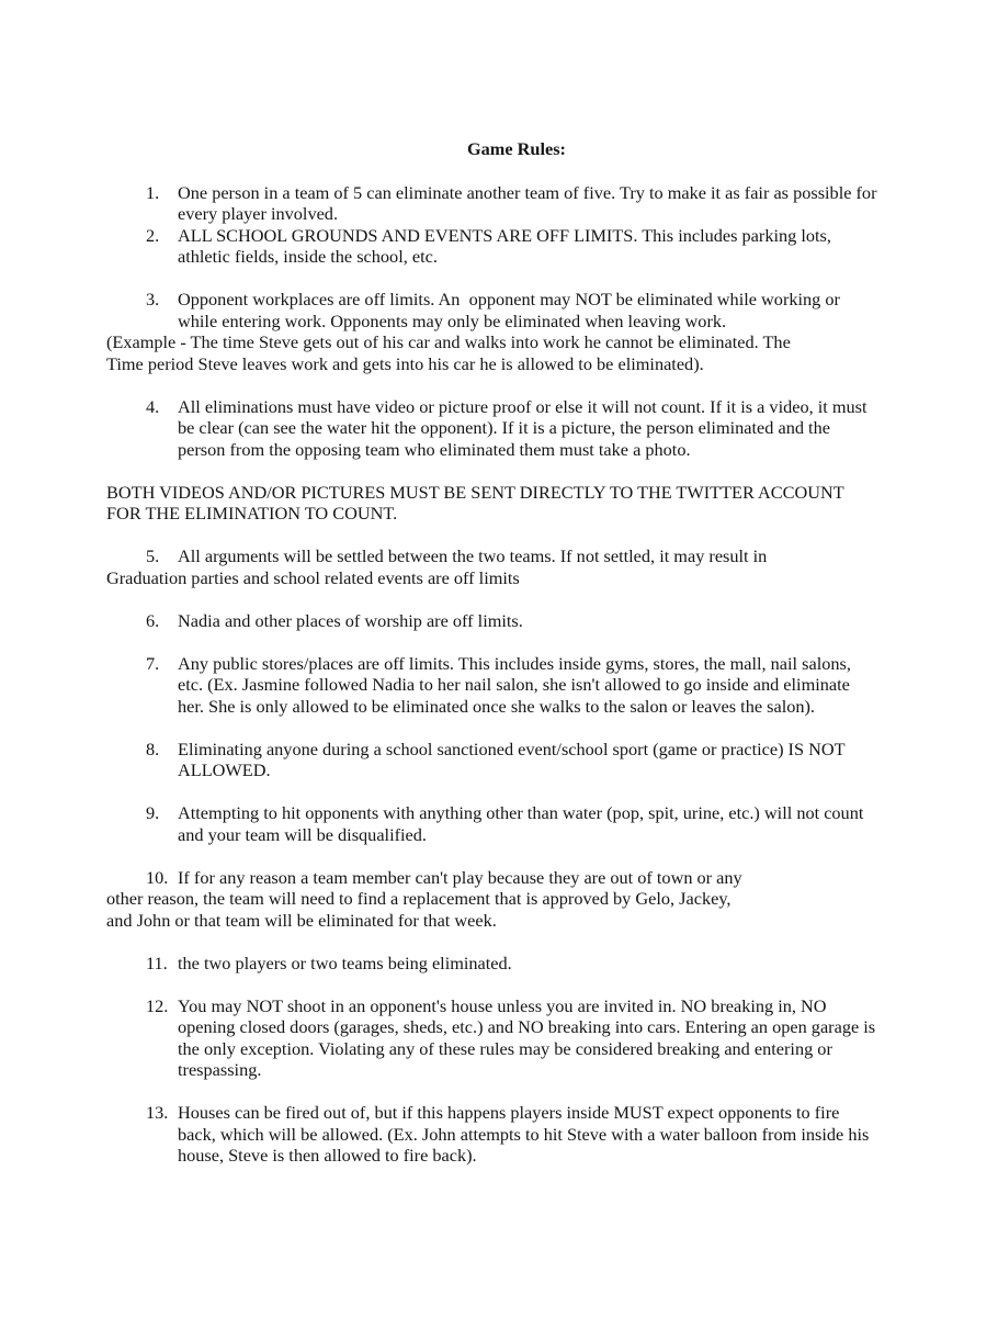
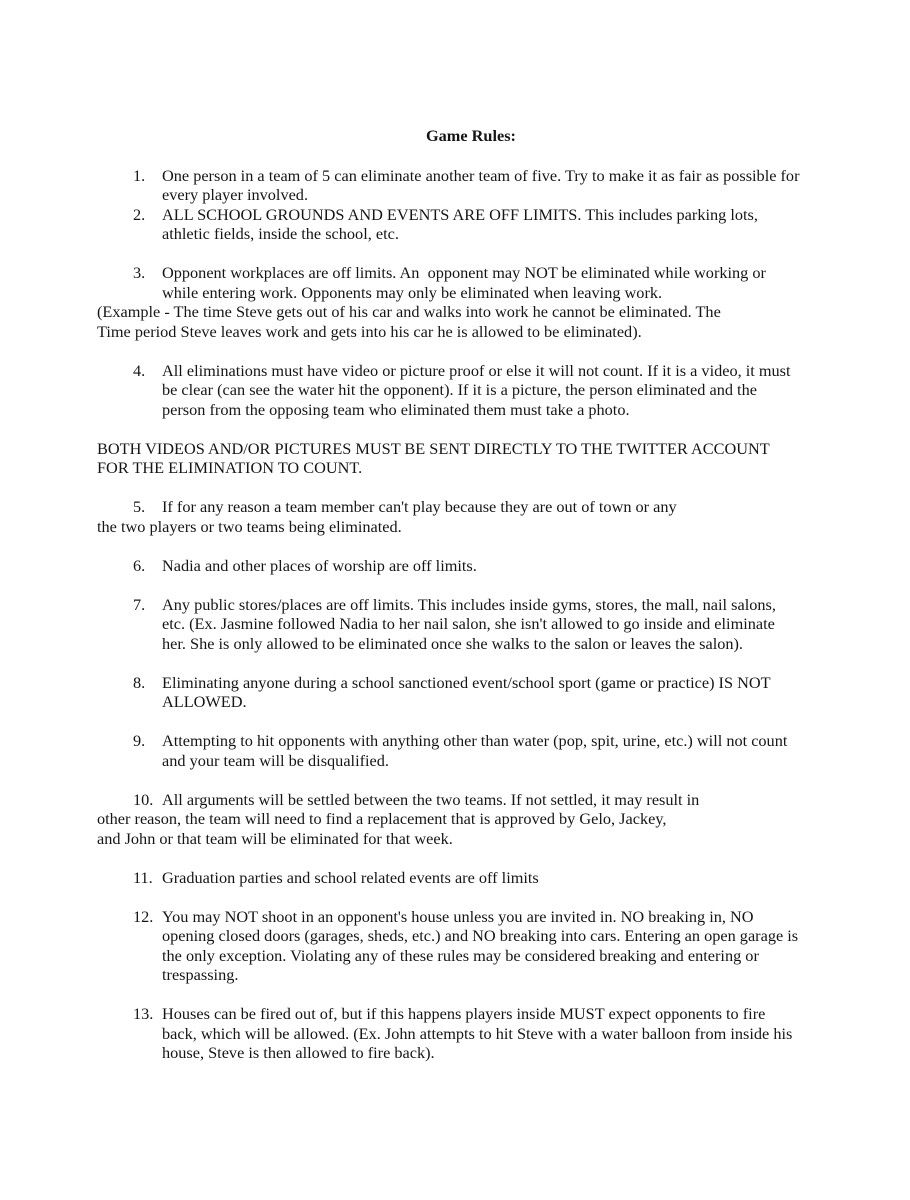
  Game Rules:
  1.
  One person in a team of 5 can eliminate another team of five. Try to make it as fair as possible for
  every player involved.
  2.
  ALL SCHOOL GROUNDS AND EVENTS ARE OFF LIMITS. This includes parking lots,
  athletic fields, inside the school, etc.
  3.
  Opponent workplaces are off limits. An opponent may NOT be eliminated while working or
  while entering work. Opponents may only be eliminated when leaving work.
  (Example - The time Steve gets out of his car and walks into work he cannot be eliminated. The
  Time period Steve leaves work and gets into his car he is allowed to be eliminated).
  4.
  All eliminations must have video or picture proof or else it will not count. If it is a video, it must
  be clear (can see the water hit the opponent). If it is a picture, the person eliminated and the
  person from the opposing team who eliminated them must take a photo.
  BOTH VIDEOS AND/OR PICTURES MUST BE SENT DIRECTLY TO THE TWITTER ACCOUNT
  FOR THE ELIMINATION TO COUNT.
  5.
- All arguments will be settled between the two teams. If not settled, it may result in
+ If for any reason a team member can't play because they are out of town or any
- Graduation parties and school related events are off limits
+ the two players or two teams being eliminated.
  6.
  Nadia and other places of worship are off limits.
  7.
  Any public stores/places are off limits. This includes inside gyms, stores, the mall, nail salons,
  etc. (Ex. Jasmine followed Nadia to her nail salon, she isn't allowed to go inside and eliminate
  her. She is only allowed to be eliminated once she walks to the salon or leaves the salon).
  8.
  Eliminating anyone during a school sanctioned event/school sport (game or practice) IS NOT
  ALLOWED.
  9.
  Attempting to hit opponents with anything other than water (pop, spit, urine, etc.) will not count
  and your team will be disqualified.
  10.
- If for any reason a team member can't play because they are out of town or any
+ All arguments will be settled between the two teams. If not settled, it may result in
  other reason, the team will need to find a replacement that is approved by Gelo, Jackey,
  and John or that team will be eliminated for that week.
  11.
- the two players or two teams being eliminated.
+ Graduation parties and school related events are off limits
  12.
  You may NOT shoot in an opponent's house unless you are invited in. NO breaking in, NO
  opening closed doors (garages, sheds, etc.) and NO breaking into cars. Entering an open garage is
  the only exception. Violating any of these rules may be considered breaking and entering or
  trespassing.
  13.
  Houses can be fired out of, but if this happens players inside MUST expect opponents to fire
  back, which will be allowed. (Ex. John attempts to hit Steve with a water balloon from inside his
  house, Steve is then allowed to fire back).
